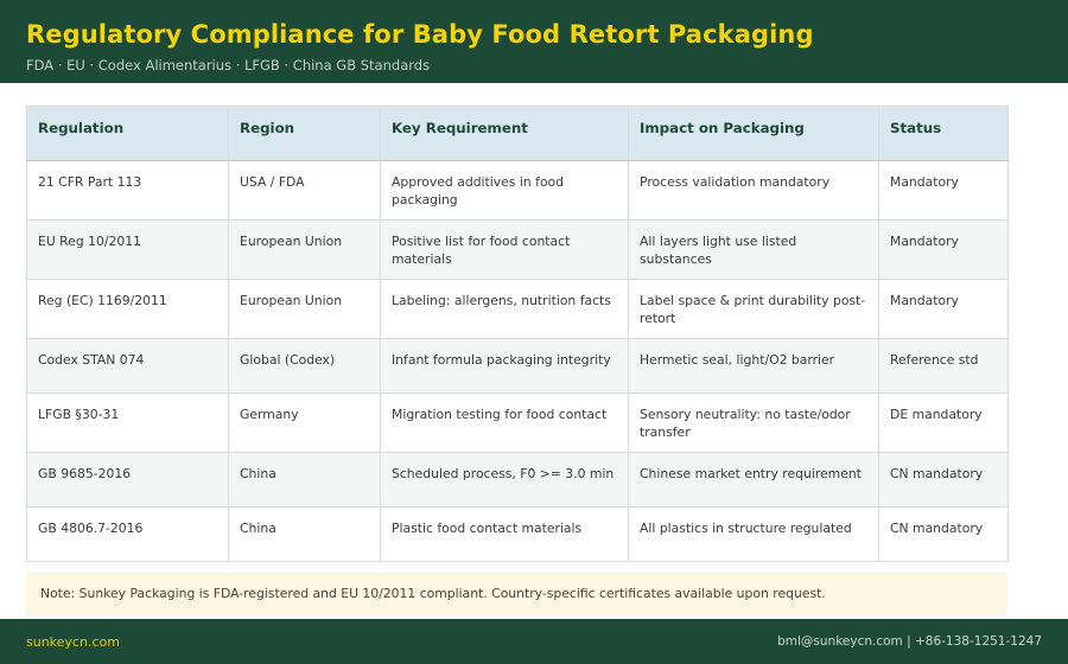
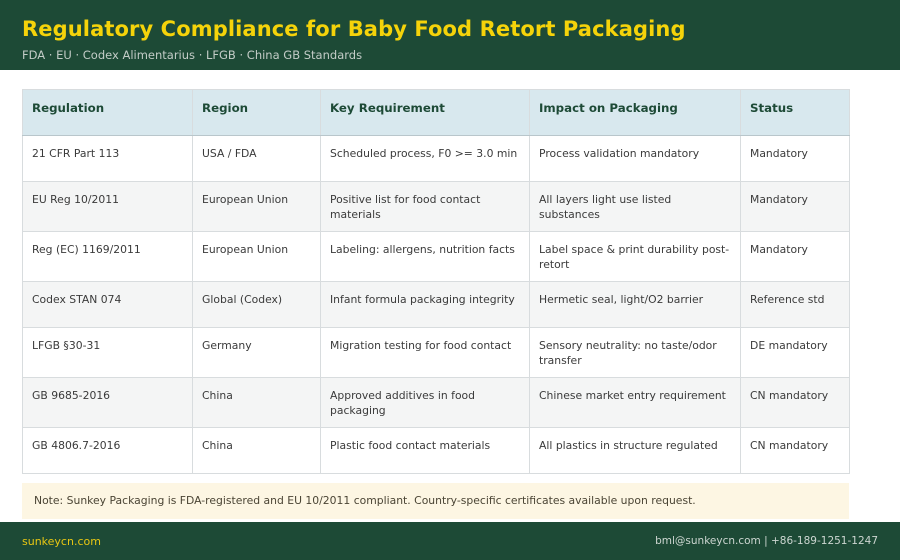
  Regulatory Compliance for Baby Food Retort Packaging
  FDA · EU · Codex Alimentarius · LFGB · China GB Standards
  Regulation	Region	Key Requirement	Impact on Packaging	Status
- 21 CFR Part 113	USA / FDA	Approved additives in food packaging	Process validation mandatory	Mandatory
+ 21 CFR Part 113	USA / FDA	Scheduled process, F0 >= 3.0 min	Process validation mandatory	Mandatory
  EU Reg 10/2011	European Union	Positive list for food contact materials	All layers light use listed substances	Mandatory
  Reg (EC) 1169/2011	European Union	Labeling: allergens, nutrition facts	Label space & print durability post-retort	Mandatory
  Codex STAN 074	Global (Codex)	Infant formula packaging integrity	Hermetic seal, light/O2 barrier	Reference std
  LFGB §30-31	Germany	Migration testing for food contact	Sensory neutrality: no taste/odor transfer	DE mandatory
- GB 9685-2016	China	Scheduled process, F0 >= 3.0 min	Chinese market entry requirement	CN mandatory
+ GB 9685-2016	China	Approved additives in food packaging	Chinese market entry requirement	CN mandatory
  GB 4806.7-2016	China	Plastic food contact materials	All plastics in structure regulated	CN mandatory
  Note: Sunkey Packaging is FDA-registered and EU 10/2011 compliant. Country-specific certificates available upon request.
  sunkeycn.com
- bml@sunkeycn.com | +86-138-1251-1247
+ bml@sunkeycn.com | +86-189-1251-1247
